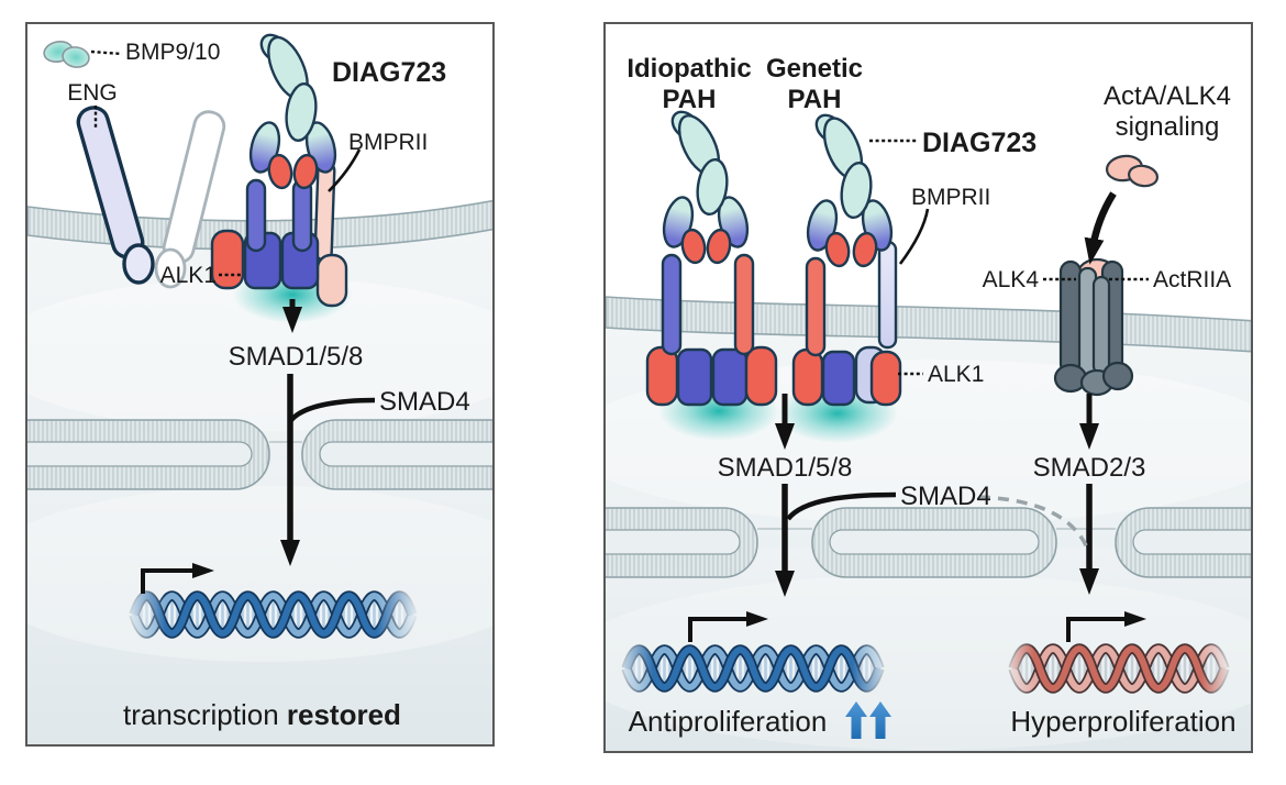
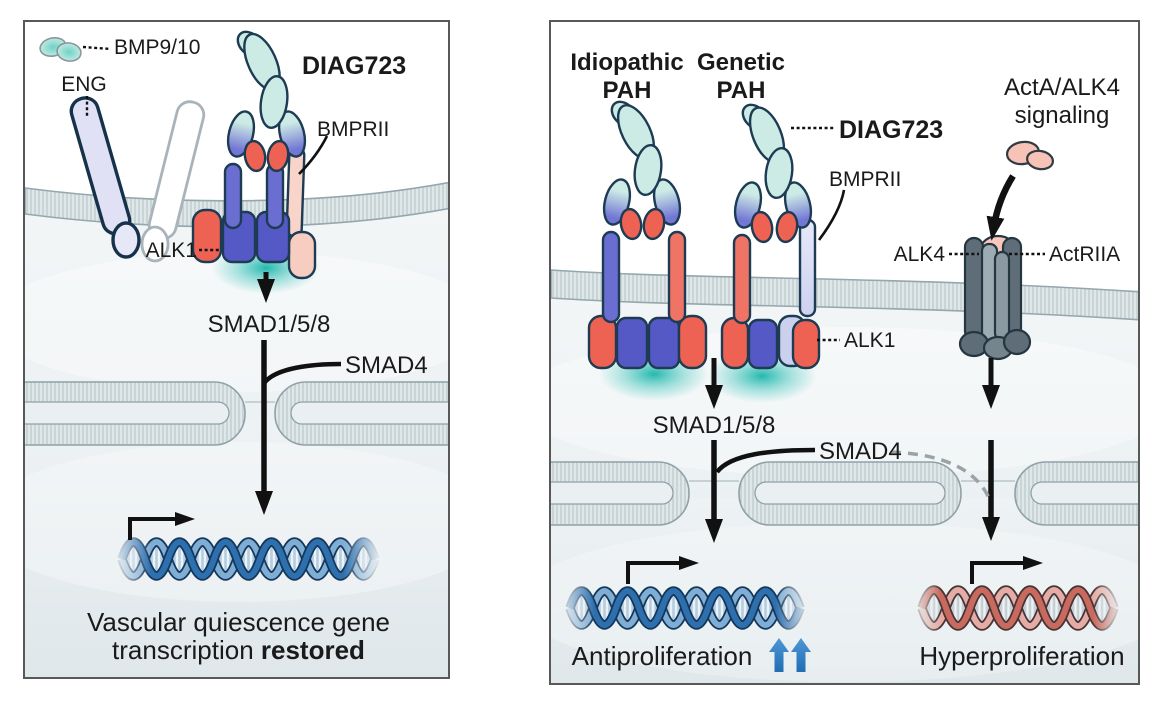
  BMP9/10
  ENG
  DIAG723
  BMPRII
  ALK1
  SMAD1/5/8
  SMAD4
+ Vascular quiescence gene
  transcription restored
  Idiopathic
  PAH
  Genetic
  PAH
  DIAG723
  BMPRII
  ActA/ALK4
  signaling
  ALK4
  ActRIIA
  ALK1
  SMAD1/5/8
- SMAD2/3
  SMAD4
  Antiproliferation
  Hyperproliferation
